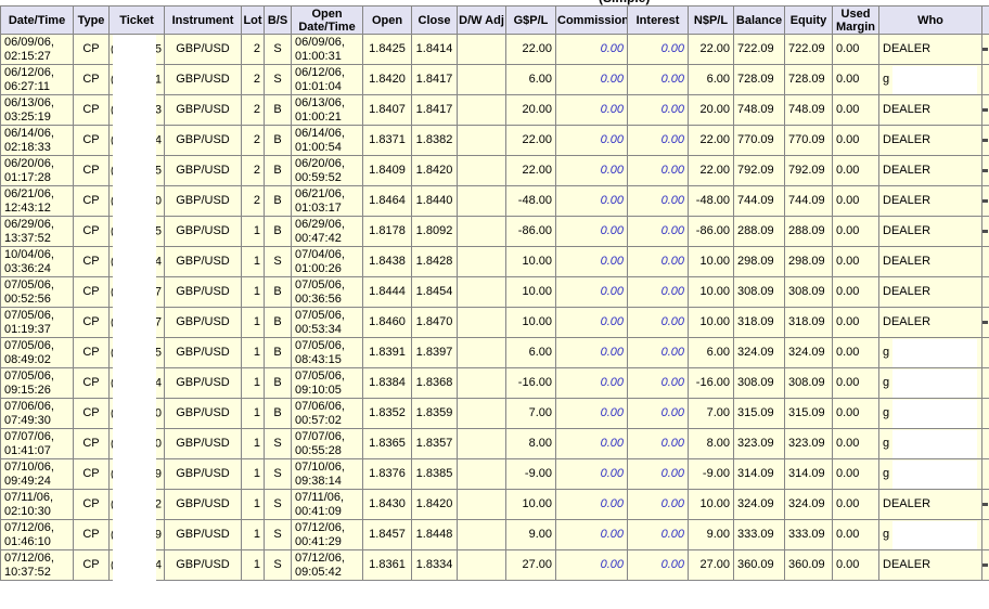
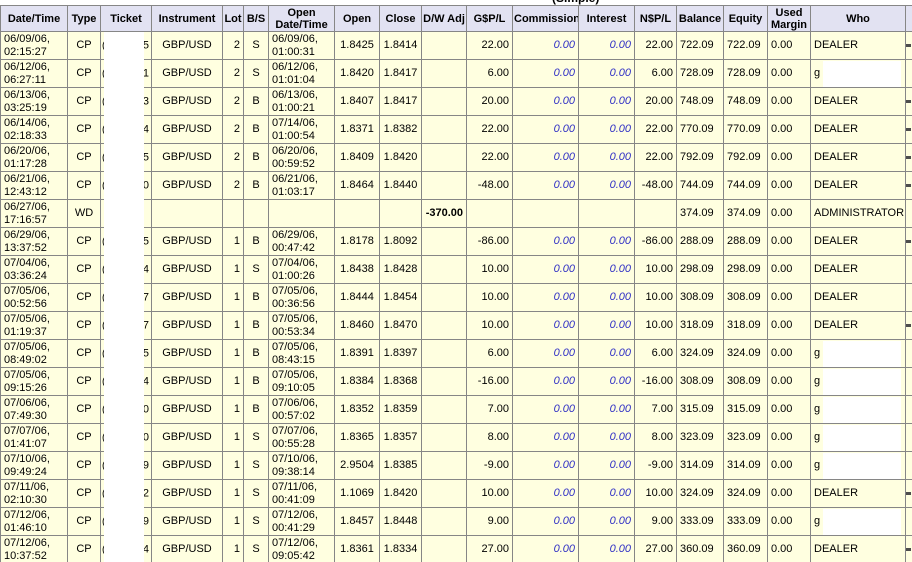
  Date/Time	Type	Ticket	Instrument	Lot	B/S	Open Date/Time	Open	Close	D/W Adj	G$P/L	Commission	Interest	N$P/L	Balance	Equity	Used Margin	Who
  06/09/06, 02:15:27	CP	5	GBP/USD	2	S	06/09/06, 01:00:31	1.8425	1.8414		22.00	0.00	0.00	22.00	722.09	722.09	0.00	DEALER
  06/12/06, 06:27:11	CP	1	GBP/USD	2	S	06/12/06, 01:01:04	1.8420	1.8417		6.00	0.00	0.00	6.00	728.09	728.09	0.00	g
  06/13/06, 03:25:19	CP	3	GBP/USD	2	B	06/13/06, 01:00:21	1.8407	1.8417		20.00	0.00	0.00	20.00	748.09	748.09	0.00	DEALER
- 06/14/06, 02:18:33	CP	4	GBP/USD	2	B	06/14/06, 01:00:54	1.8371	1.8382		22.00	0.00	0.00	22.00	770.09	770.09	0.00	DEALER
+ 06/14/06, 02:18:33	CP	4	GBP/USD	2	B	07/14/06, 01:00:54	1.8371	1.8382		22.00	0.00	0.00	22.00	770.09	770.09	0.00	DEALER
  06/20/06, 01:17:28	CP	5	GBP/USD	2	B	06/20/06, 00:59:52	1.8409	1.8420		22.00	0.00	0.00	22.00	792.09	792.09	0.00	DEALER
  06/21/06, 12:43:12	CP	0	GBP/USD	2	B	06/21/06, 01:03:17	1.8464	1.8440		-48.00	0.00	0.00	-48.00	744.09	744.09	0.00	DEALER
+ 06/27/06, 17:16:57	WD								-370.00					374.09	374.09	0.00	ADMINISTRATOR
  06/29/06, 13:37:52	CP	5	GBP/USD	1	B	06/29/06, 00:47:42	1.8178	1.8092		-86.00	0.00	0.00	-86.00	288.09	288.09	0.00	DEALER
- 10/04/06, 03:36:24	CP	4	GBP/USD	1	S	07/04/06, 01:00:26	1.8438	1.8428		10.00	0.00	0.00	10.00	298.09	298.09	0.00	DEALER
+ 07/04/06, 03:36:24	CP	4	GBP/USD	1	S	07/04/06, 01:00:26	1.8438	1.8428		10.00	0.00	0.00	10.00	298.09	298.09	0.00	DEALER
  07/05/06, 00:52:56	CP	7	GBP/USD	1	B	07/05/06, 00:36:56	1.8444	1.8454		10.00	0.00	0.00	10.00	308.09	308.09	0.00	DEALER
  07/05/06, 01:19:37	CP	7	GBP/USD	1	B	07/05/06, 00:53:34	1.8460	1.8470		10.00	0.00	0.00	10.00	318.09	318.09	0.00	DEALER
  07/05/06, 08:49:02	CP	5	GBP/USD	1	B	07/05/06, 08:43:15	1.8391	1.8397		6.00	0.00	0.00	6.00	324.09	324.09	0.00	g
  07/05/06, 09:15:26	CP	4	GBP/USD	1	B	07/05/06, 09:10:05	1.8384	1.8368		-16.00	0.00	0.00	-16.00	308.09	308.09	0.00	g
  07/06/06, 07:49:30	CP	0	GBP/USD	1	B	07/06/06, 00:57:02	1.8352	1.8359		7.00	0.00	0.00	7.00	315.09	315.09	0.00	g
  07/07/06, 01:41:07	CP	0	GBP/USD	1	S	07/07/06, 00:55:28	1.8365	1.8357		8.00	0.00	0.00	8.00	323.09	323.09	0.00	g
- 07/10/06, 09:49:24	CP	9	GBP/USD	1	S	07/10/06, 09:38:14	1.8376	1.8385		-9.00	0.00	0.00	-9.00	314.09	314.09	0.00	g
+ 07/10/06, 09:49:24	CP	9	GBP/USD	1	S	07/10/06, 09:38:14	2.9504	1.8385		-9.00	0.00	0.00	-9.00	314.09	314.09	0.00	g
- 07/11/06, 02:10:30	CP	2	GBP/USD	1	S	07/11/06, 00:41:09	1.8430	1.8420		10.00	0.00	0.00	10.00	324.09	324.09	0.00	DEALER
+ 07/11/06, 02:10:30	CP	2	GBP/USD	1	S	07/11/06, 00:41:09	1.1069	1.8420		10.00	0.00	0.00	10.00	324.09	324.09	0.00	DEALER
  07/12/06, 01:46:10	CP	9	GBP/USD	1	S	07/12/06, 00:41:29	1.8457	1.8448		9.00	0.00	0.00	9.00	333.09	333.09	0.00	g
  07/12/06, 10:37:52	CP	4	GBP/USD	1	S	07/12/06, 09:05:42	1.8361	1.8334		27.00	0.00	0.00	27.00	360.09	360.09	0.00	DEALER
